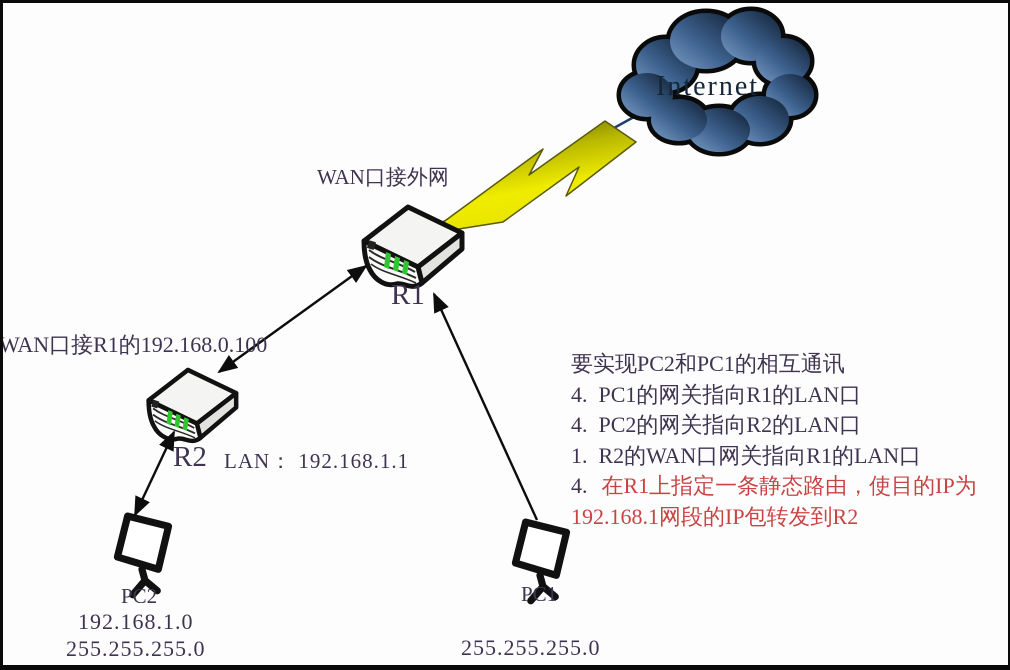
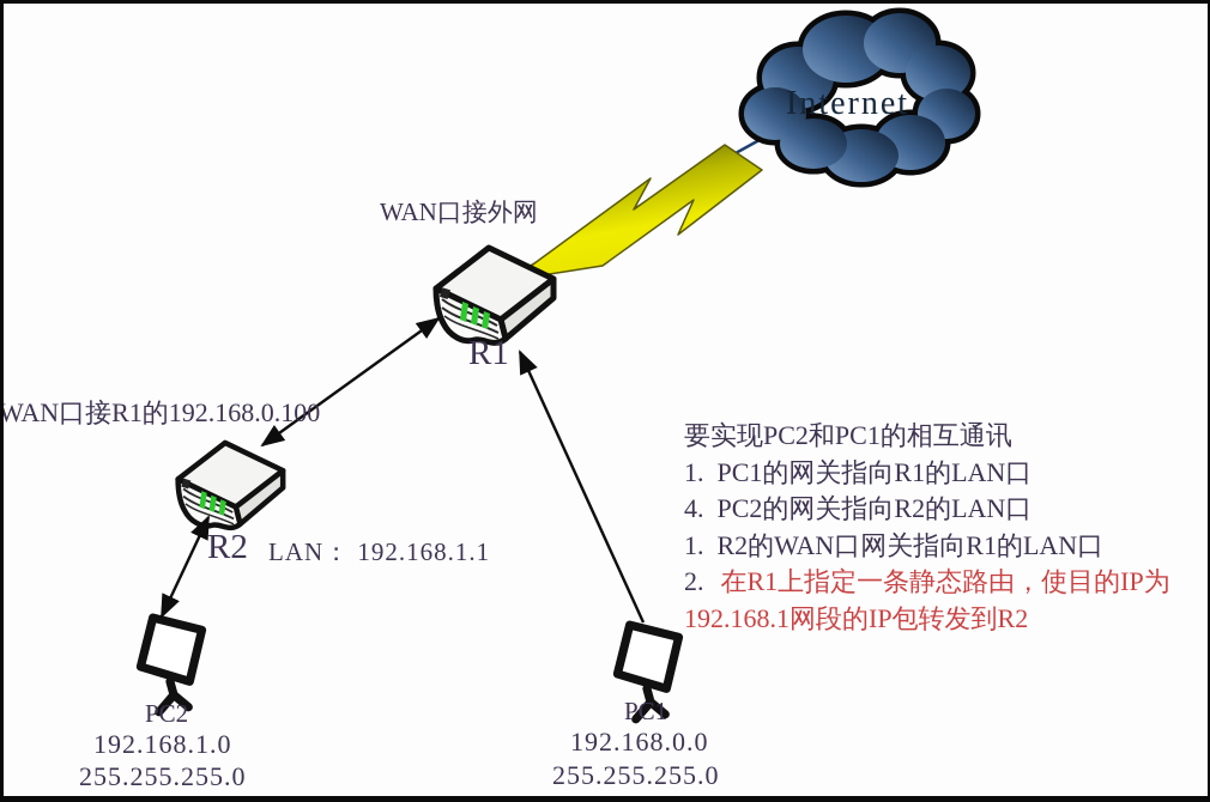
  Internet
  WAN口接外网
  R1
  WAN口接R1的192.168.0.100
  R2
  LAN： 192.168.1.1
  PC2
  192.168.1.0
  255.255.255.0
  PC1
+ 192.168.0.0
  255.255.255.0
  要实现PC2和PC1的相互通讯
- 4. PC1的网关指向R1的LAN口
+ 1. PC1的网关指向R1的LAN口
  4. PC2的网关指向R2的LAN口
  1. R2的WAN口网关指向R1的LAN口
- 4. 在R1上指定一条静态路由，使目的IP为
+ 2. 在R1上指定一条静态路由，使目的IP为
  192.168.1网段的IP包转发到R2
